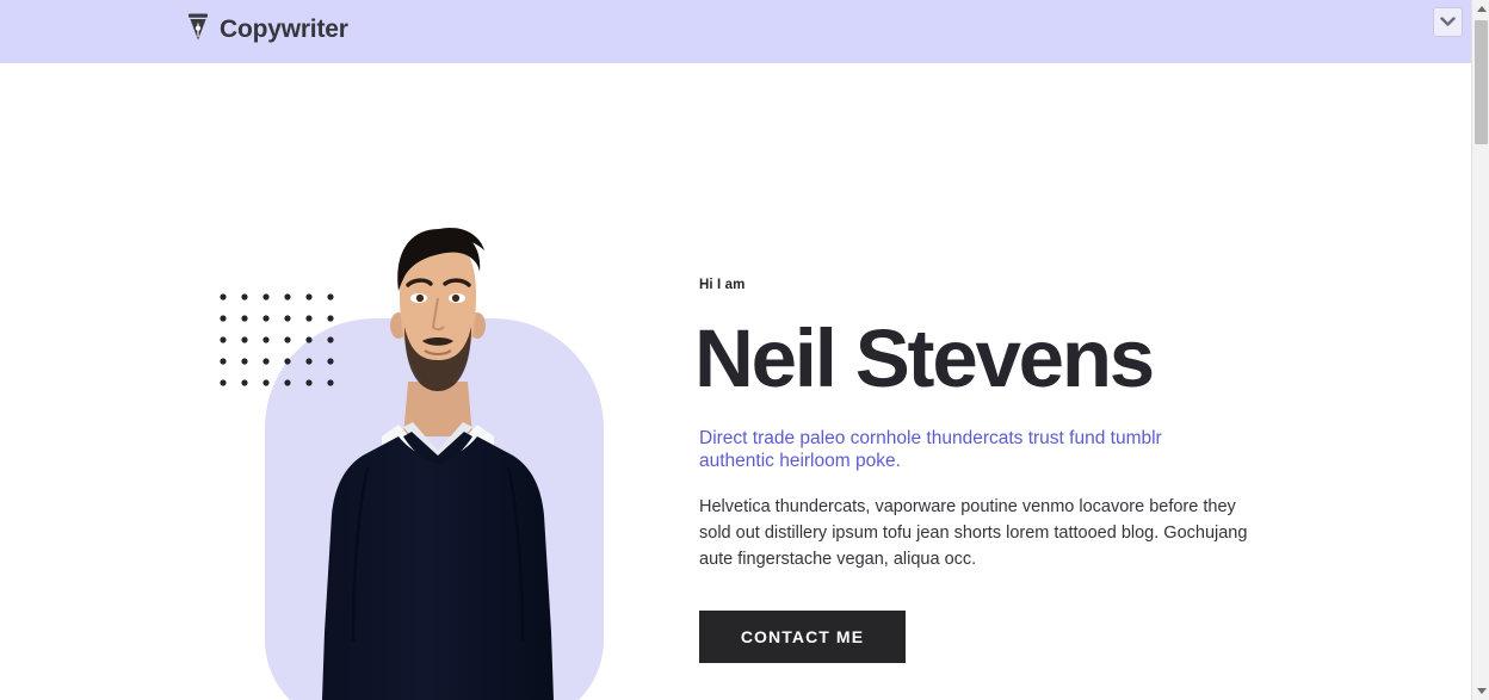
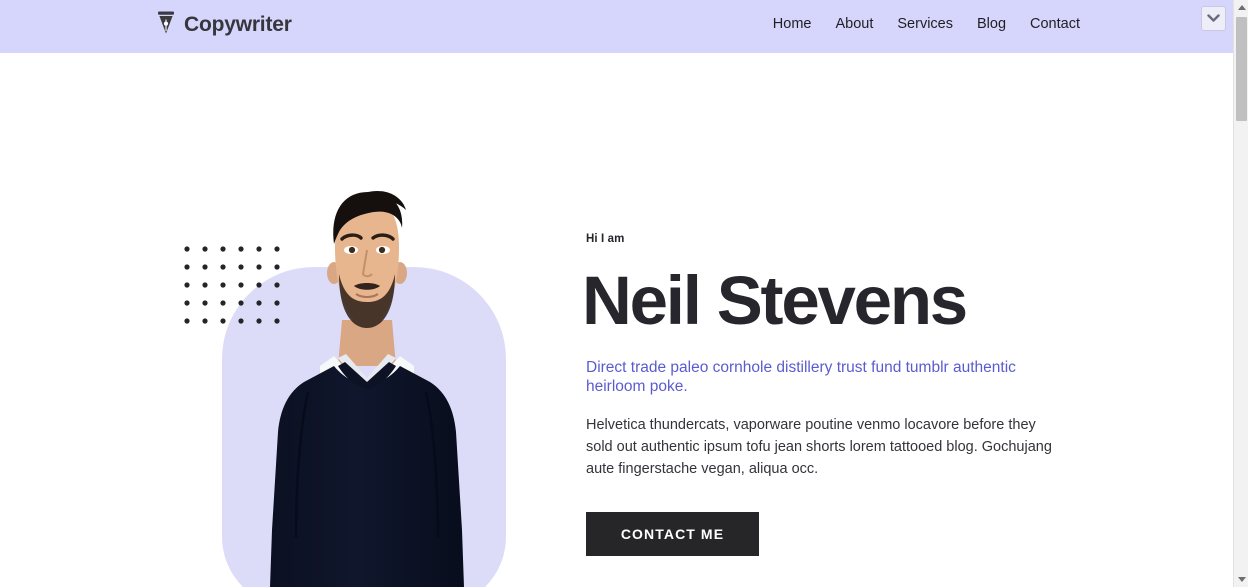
  Copywriter
+ Home
+ About
+ Services
+ Blog
+ Contact
  Hi I am
  Neil Stevens
- Direct trade paleo cornhole thundercats trust fund tumblr authentic heirloom poke.
+ Direct trade paleo cornhole distillery trust fund tumblr authentic heirloom poke.
- Helvetica thundercats, vaporware poutine venmo locavore before they sold out distillery ipsum tofu jean shorts lorem tattooed blog. Gochujang aute fingerstache vegan, aliqua occ.
+ Helvetica thundercats, vaporware poutine venmo locavore before they sold out authentic ipsum tofu jean shorts lorem tattooed blog. Gochujang aute fingerstache vegan, aliqua occ.
  CONTACT ME
